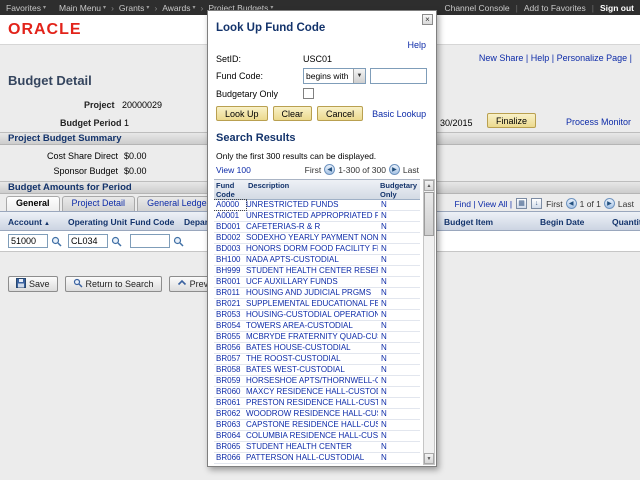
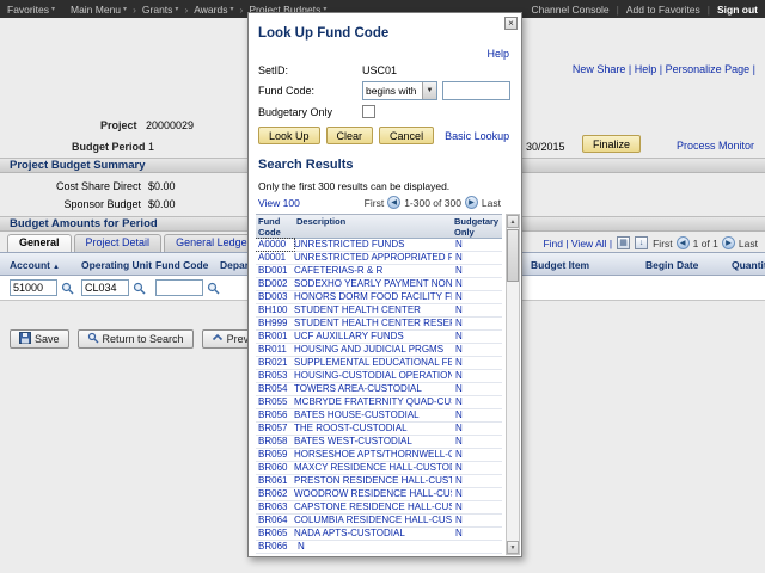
  Favorites
  Main Menu
  ›
  Grants
  ›
  Awards
  ›
  Project Budgets
  Channel Console
  |
  Add to Favorites
  |
  Sign out
- ORACLE
  New Share | Help | Personalize Page |
- Budget Detail
  Project
  20000029
  Budget Period
  1
  30/2015
  Finalize
  Process Monitor
  Project Budget Summary
  Cost Share Direct
  $0.00
  Sponsor Budget
  $0.00
  Budget Amounts for Period
  General
  Project Detail
  Find | View All |
  First
  1 of 1
  Last
  Account
  Operating Unit
  Fund Code
  Budget Item
  Begin Date
  Quanti
  51000
  CL034
  Save
  Return to Search
  ×
  Look Up Fund Code
  Help
  SetID:
  USC01
  Fund Code:
  begins with
  Budgetary Only
  Look Up
  Clear
  Cancel
  Basic Lookup
  Search Results
  Only the first 300 results can be displayed.
  View 100
  First
  1-300 of 300
  Last
  Fund Code
  Description
  Budgetary Only
  A0000
  UNRESTRICTED FUNDS
  N
  A0001
  UNRESTRICTED APPROPRIATED F
  N
  BD001
  CAFETERIAS-R & R
  N
  BD002
  SODEXHO YEARLY PAYMENT NON
  N
  BD003
  HONORS DORM FOOD FACILITY F
  N
  BH100
- NADA APTS-CUSTODIAL
+ STUDENT HEALTH CENTER
  N
  BH999
  STUDENT HEALTH CENTER RESE
  N
  BR001
  UCF AUXILLARY FUNDS
  N
  BR011
  HOUSING AND JUDICIAL PRGMS
  N
  BR021
  SUPPLEMENTAL EDUCATIONAL FE
  N
  BR053
  HOUSING-CUSTODIAL OPERATION
  N
  BR054
  TOWERS AREA-CUSTODIAL
  N
  BR055
  MCBRYDE FRATERNITY QUAD-CU
  N
  BR056
  BATES HOUSE-CUSTODIAL
  N
  BR057
  THE ROOST-CUSTODIAL
  N
  BR058
  BATES WEST-CUSTODIAL
  N
  BR059
  HORSESHOE APTS/THORNWELL-C
  N
  BR060
  MAXCY RESIDENCE HALL-CUSTO
  N
  BR061
  PRESTON RESIDENCE HALL-CUST
  N
  BR062
  WOODROW RESIDENCE HALL-CU
  N
  BR063
  CAPSTONE RESIDENCE HALL-CUS
  N
  BR064
  COLUMBIA RESIDENCE HALL-CUS
  N
  BR065
- STUDENT HEALTH CENTER
+ NADA APTS-CUSTODIAL
  N
  BR066
- PATTERSON HALL-CUSTODIAL
  N
